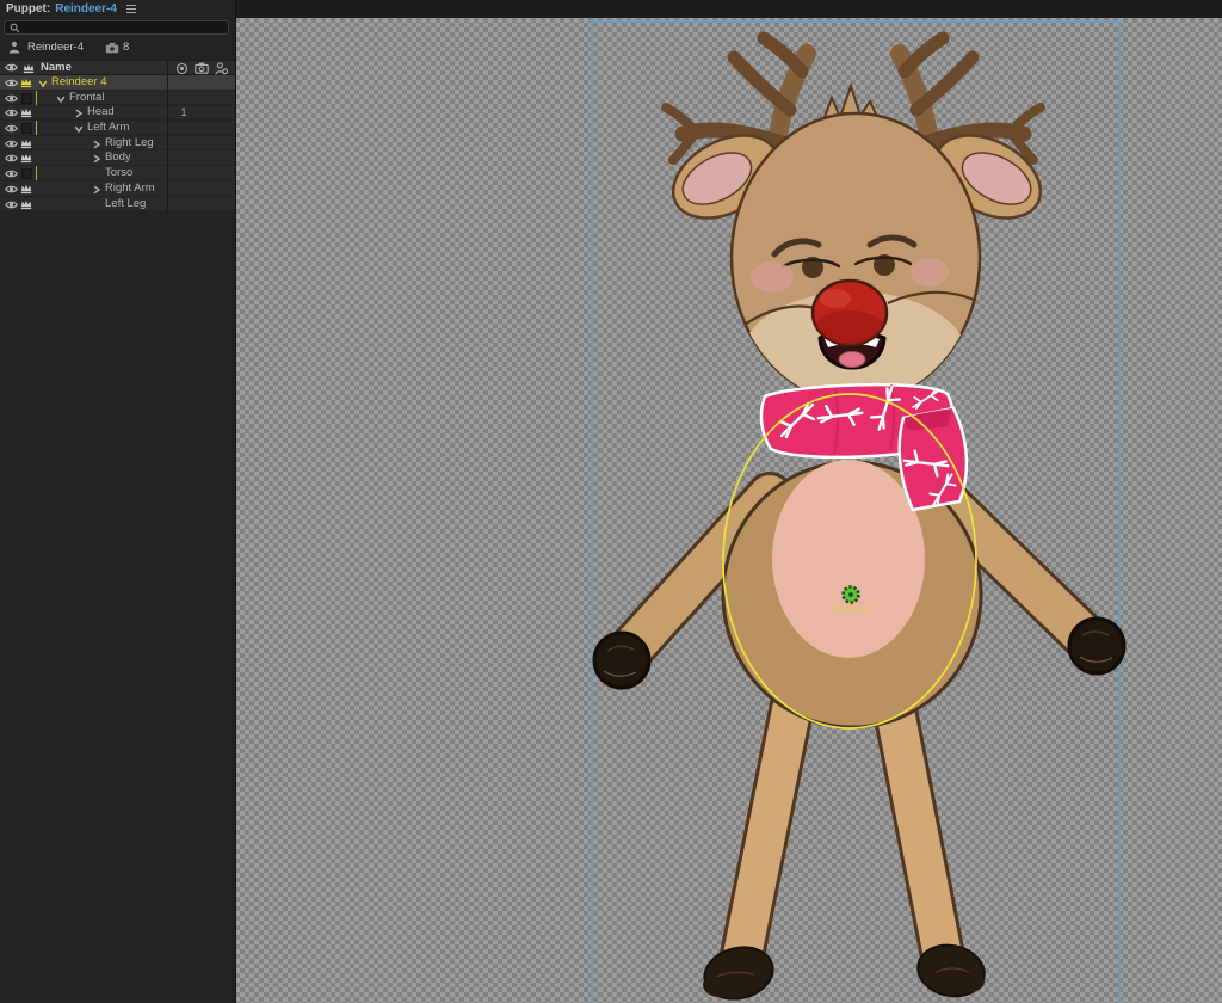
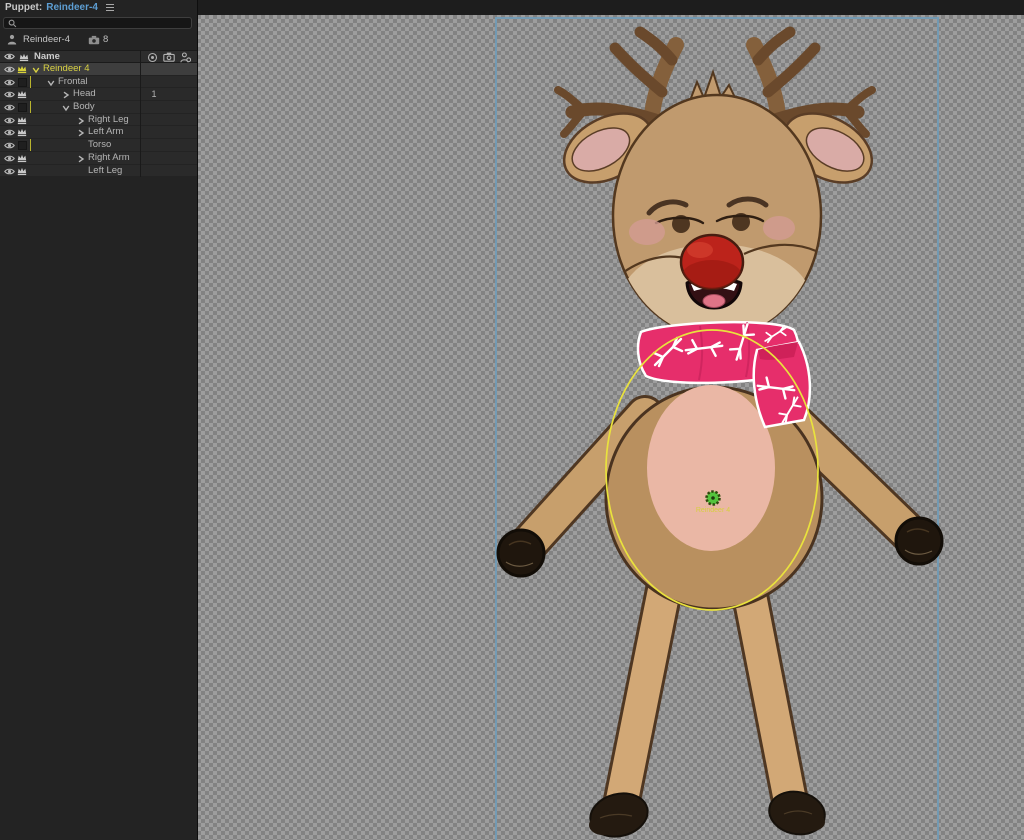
  Puppet:
  Reindeer-4
  Reindeer-4
  8
  Name
  Reindeer 4
  Frontal
  Head
  1
- Left Arm
+ Body
  Right Leg
- Body
+ Left Arm
  Torso
  Right Arm
  Left Leg
